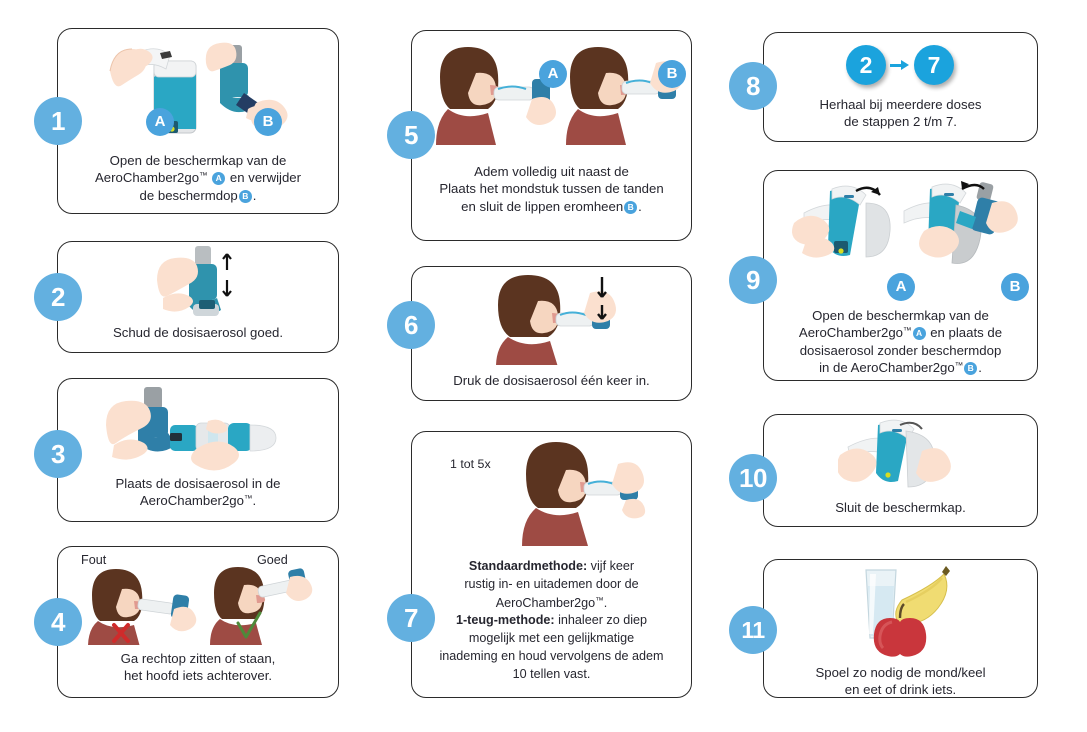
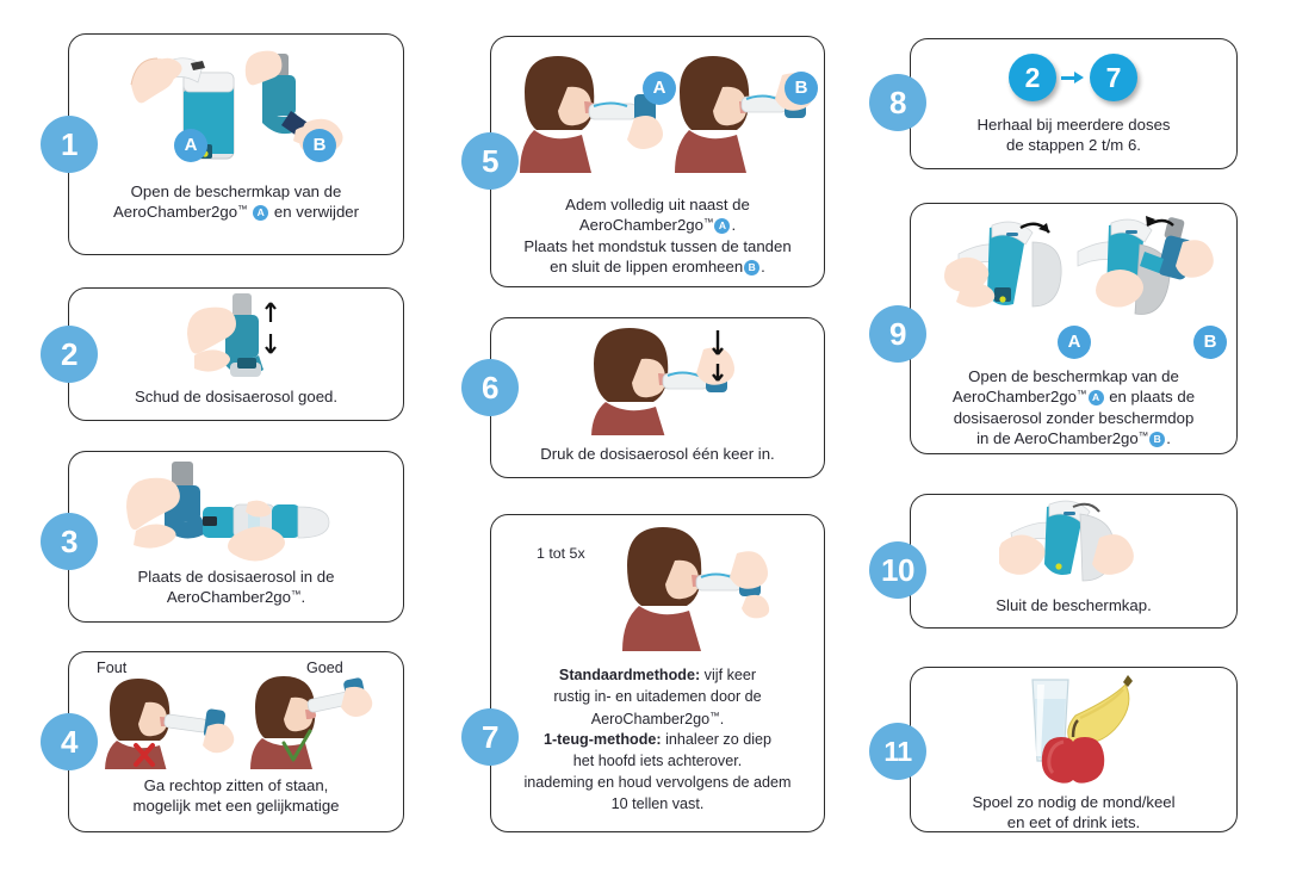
  A
  B
  Open de beschermkap van de
  AeroChamber2go™ A en verwijder
- de beschermdop B .
  1
  Schud de dosisaerosol goed.
  2
  Plaats de dosisaerosol in de
  AeroChamber2go™.
  3
  Fout
  Goed
  Ga rechtop zitten of staan,
- het hoofd iets achterover.
+ mogelijk met een gelijkmatige
  4
  A
  B
  Adem volledig uit naast de
+ AeroChamber2go™ A .
  Plaats het mondstuk tussen de tanden
  en sluit de lippen eromheen B .
  5
  Druk de dosisaerosol één keer in.
  6
  1 tot 5x
  Standaardmethode: vijf keer
  rustig in- en uitademen door de
  AeroChamber2go™.
  1-teug-methode: inhaleer zo diep
- mogelijk met een gelijkmatige
+ het hoofd iets achterover.
  inademing en houd vervolgens de adem
  10 tellen vast.
  7
  2
  7
  Herhaal bij meerdere doses
- de stappen 2 t/m 7.
+ de stappen 2 t/m 6.
  8
  A
  B
  Open de beschermkap van de
  AeroChamber2go™ A en plaats de
  dosisaerosol zonder beschermdop
  in de AeroChamber2go™ B .
  9
  Sluit de beschermkap.
  10
  Spoel zo nodig de mond/keel
  en eet of drink iets.
  11
